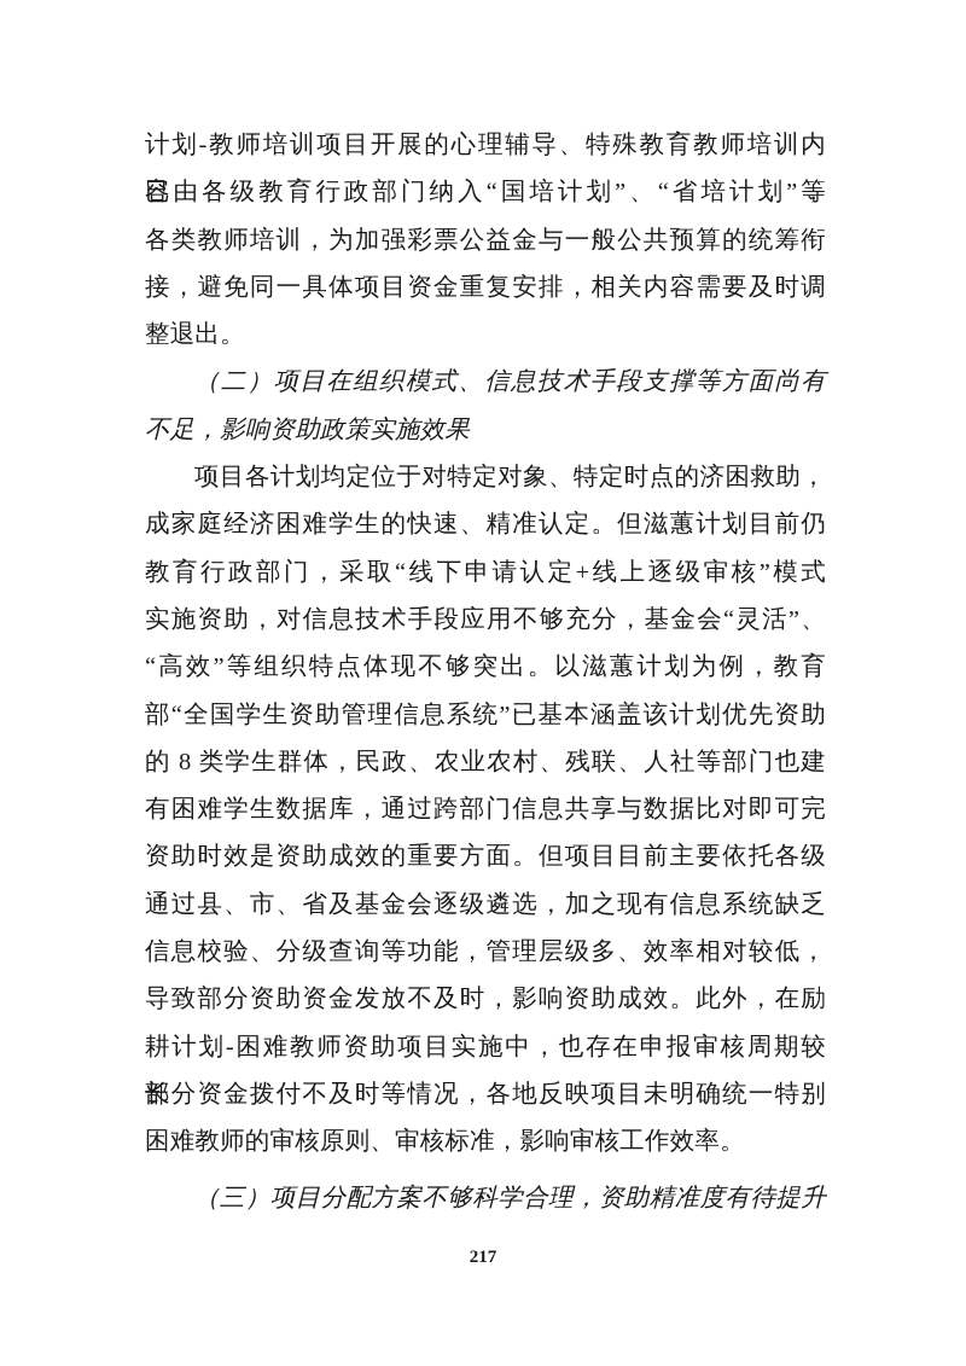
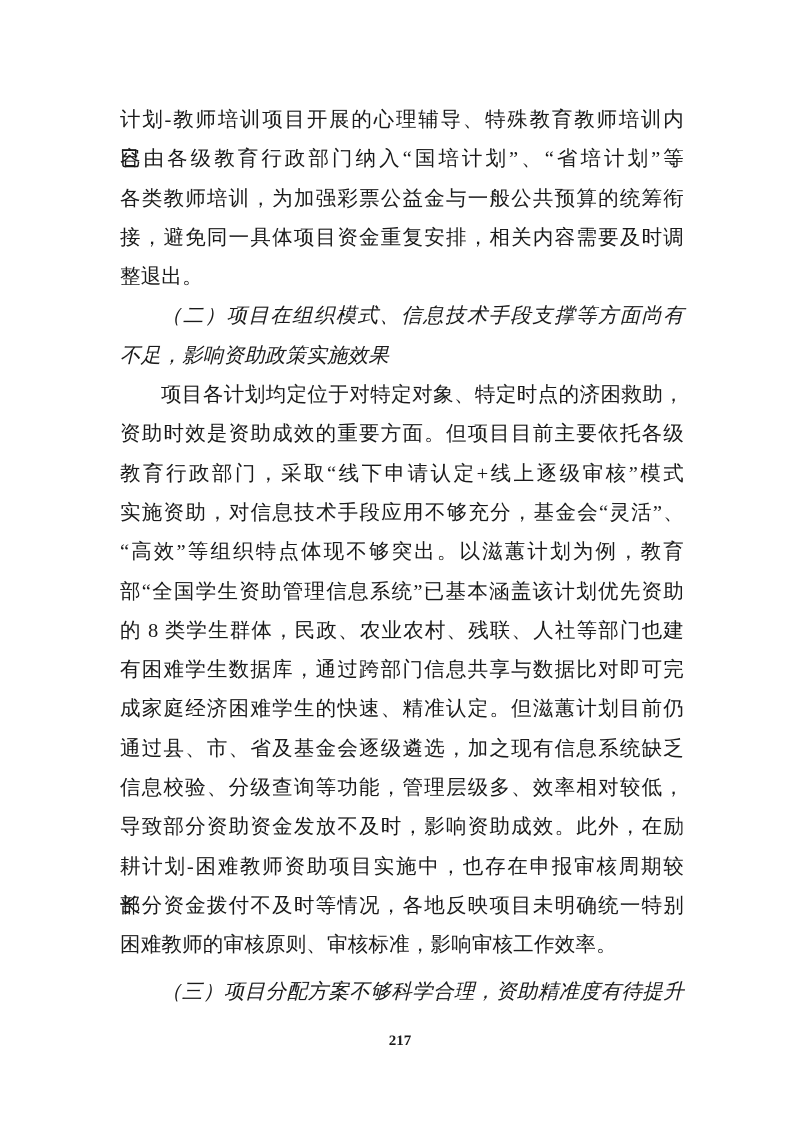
  计划-教师培训项目开展的心理辅导、特殊教育教师培训内容，
  已由各级教育行政部门纳入“国培计划”、“省培计划”等
  各类教师培训，为加强彩票公益金与一般公共预算的统筹衔
  接，避免同一具体项目资金重复安排，相关内容需要及时调
  整退出。
  （二）项目在组织模式、信息技术手段支撑等方面尚有
  不足，影响资助政策实施效果
  项目各计划均定位于对特定对象、特定时点的济困救助，
- 成家庭经济困难学生的快速、精准认定。但滋蕙计划目前仍
+ 资助时效是资助成效的重要方面。但项目目前主要依托各级
  教育行政部门，采取“线下申请认定+线上逐级审核”模式
  实施资助，对信息技术手段应用不够充分，基金会“灵活”、
  “高效”等组织特点体现不够突出。以滋蕙计划为例，教育
  部“全国学生资助管理信息系统”已基本涵盖该计划优先资助
  的 8 类学生群体，民政、农业农村、残联、人社等部门也建
  有困难学生数据库，通过跨部门信息共享与数据比对即可完
- 资助时效是资助成效的重要方面。但项目目前主要依托各级
+ 成家庭经济困难学生的快速、精准认定。但滋蕙计划目前仍
  通过县、市、省及基金会逐级遴选，加之现有信息系统缺乏
  信息校验、分级查询等功能，管理层级多、效率相对较低，
  导致部分资助资金发放不及时，影响资助成效。此外，在励
  耕计划-困难教师资助项目实施中，也存在申报审核周期较长、
  部分资金拨付不及时等情况，各地反映项目未明确统一特别
  困难教师的审核原则、审核标准，影响审核工作效率。
  （三）项目分配方案不够科学合理，资助精准度有待提升
  217
